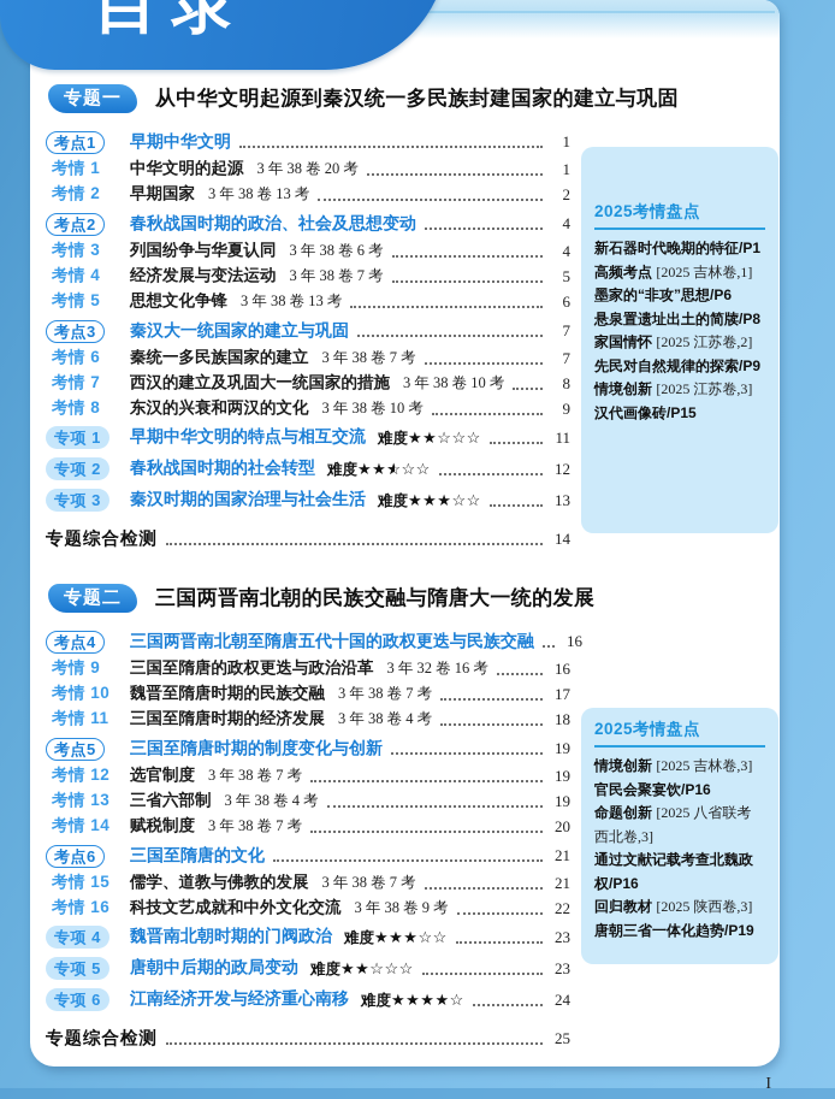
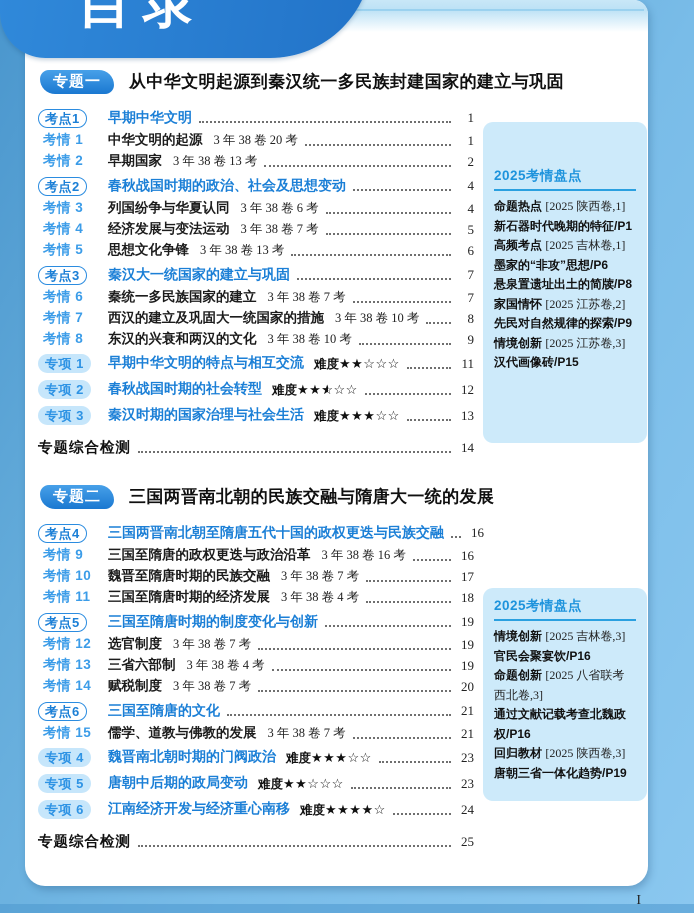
  目录
  专题一
  从中华文明起源到秦汉统一多民族封建国家的建立与巩固
  考点1
  早期中华文明
  1
  考情 1
  中华文明的起源
  3 年 38 卷 20 考
  1
  考情 2
  早期国家
  3 年 38 卷 13 考
  2
  考点2
  春秋战国时期的政治、社会及思想变动
  4
  考情 3
  列国纷争与华夏认同
  3 年 38 卷 6 考
  4
  考情 4
  经济发展与变法运动
  3 年 38 卷 7 考
  5
  考情 5
  思想文化争锋
  3 年 38 卷 13 考
  6
  考点3
  秦汉大一统国家的建立与巩固
  7
  考情 6
  秦统一多民族国家的建立
  3 年 38 卷 7 考
  7
  考情 7
  西汉的建立及巩固大一统国家的措施
  3 年 38 卷 10 考
  8
  考情 8
  东汉的兴衰和两汉的文化
  3 年 38 卷 10 考
  9
  专项 1
  早期中华文明的特点与相互交流
  难度★★☆☆☆
  11
  专项 2
  春秋战国时期的社会转型
  难度★★☆
  ★
  ☆☆
  12
  专项 3
  秦汉时期的国家治理与社会生活
  难度★★★☆☆
  13
  专题综合检测
  14
  专题二
  三国两晋南北朝的民族交融与隋唐大一统的发展
  考点4
  三国两晋南北朝至隋唐五代十国的政权更迭与民族交融
  16
  考情 9
  三国至隋唐的政权更迭与政治沿革
- 3 年 32 卷 16 考
+ 3 年 38 卷 16 考
  16
  考情 10
  魏晋至隋唐时期的民族交融
  3 年 38 卷 7 考
  17
  考情 11
  三国至隋唐时期的经济发展
  3 年 38 卷 4 考
  18
  考点5
  三国至隋唐时期的制度变化与创新
  19
  考情 12
  选官制度
  3 年 38 卷 7 考
  19
  考情 13
  三省六部制
  3 年 38 卷 4 考
  19
  考情 14
  赋税制度
  3 年 38 卷 7 考
  20
  考点6
  三国至隋唐的文化
  21
  考情 15
  儒学、道教与佛教的发展
  3 年 38 卷 7 考
  21
- 考情 16
- 科技文艺成就和中外文化交流
- 3 年 38 卷 9 考
- 22
  专项 4
  魏晋南北朝时期的门阀政治
  难度★★★☆☆
  23
  专项 5
  唐朝中后期的政局变动
  难度★★☆☆☆
  23
  专项 6
  江南经济开发与经济重心南移
  难度★★★★☆
  24
  专题综合检测
  25
  2025考情盘点
+ 命题热点 [2025 陕西卷,1]
  新石器时代晚期的特征/P1
  高频考点 [2025 吉林卷,1]
  墨家的“非攻”思想/P6
  悬泉置遗址出土的简牍/P8
  家国情怀 [2025 江苏卷,2]
  先民对自然规律的探索/P9
  情境创新 [2025 江苏卷,3]
  汉代画像砖/P15
  2025考情盘点
  情境创新 [2025 吉林卷,3]
  官民会聚宴饮/P16
  命题创新 [2025 八省联考西北卷,3]
  通过文献记载考查北魏政权/P16
  回归教材 [2025 陕西卷,3]
  唐朝三省一体化趋势/P19
  I
